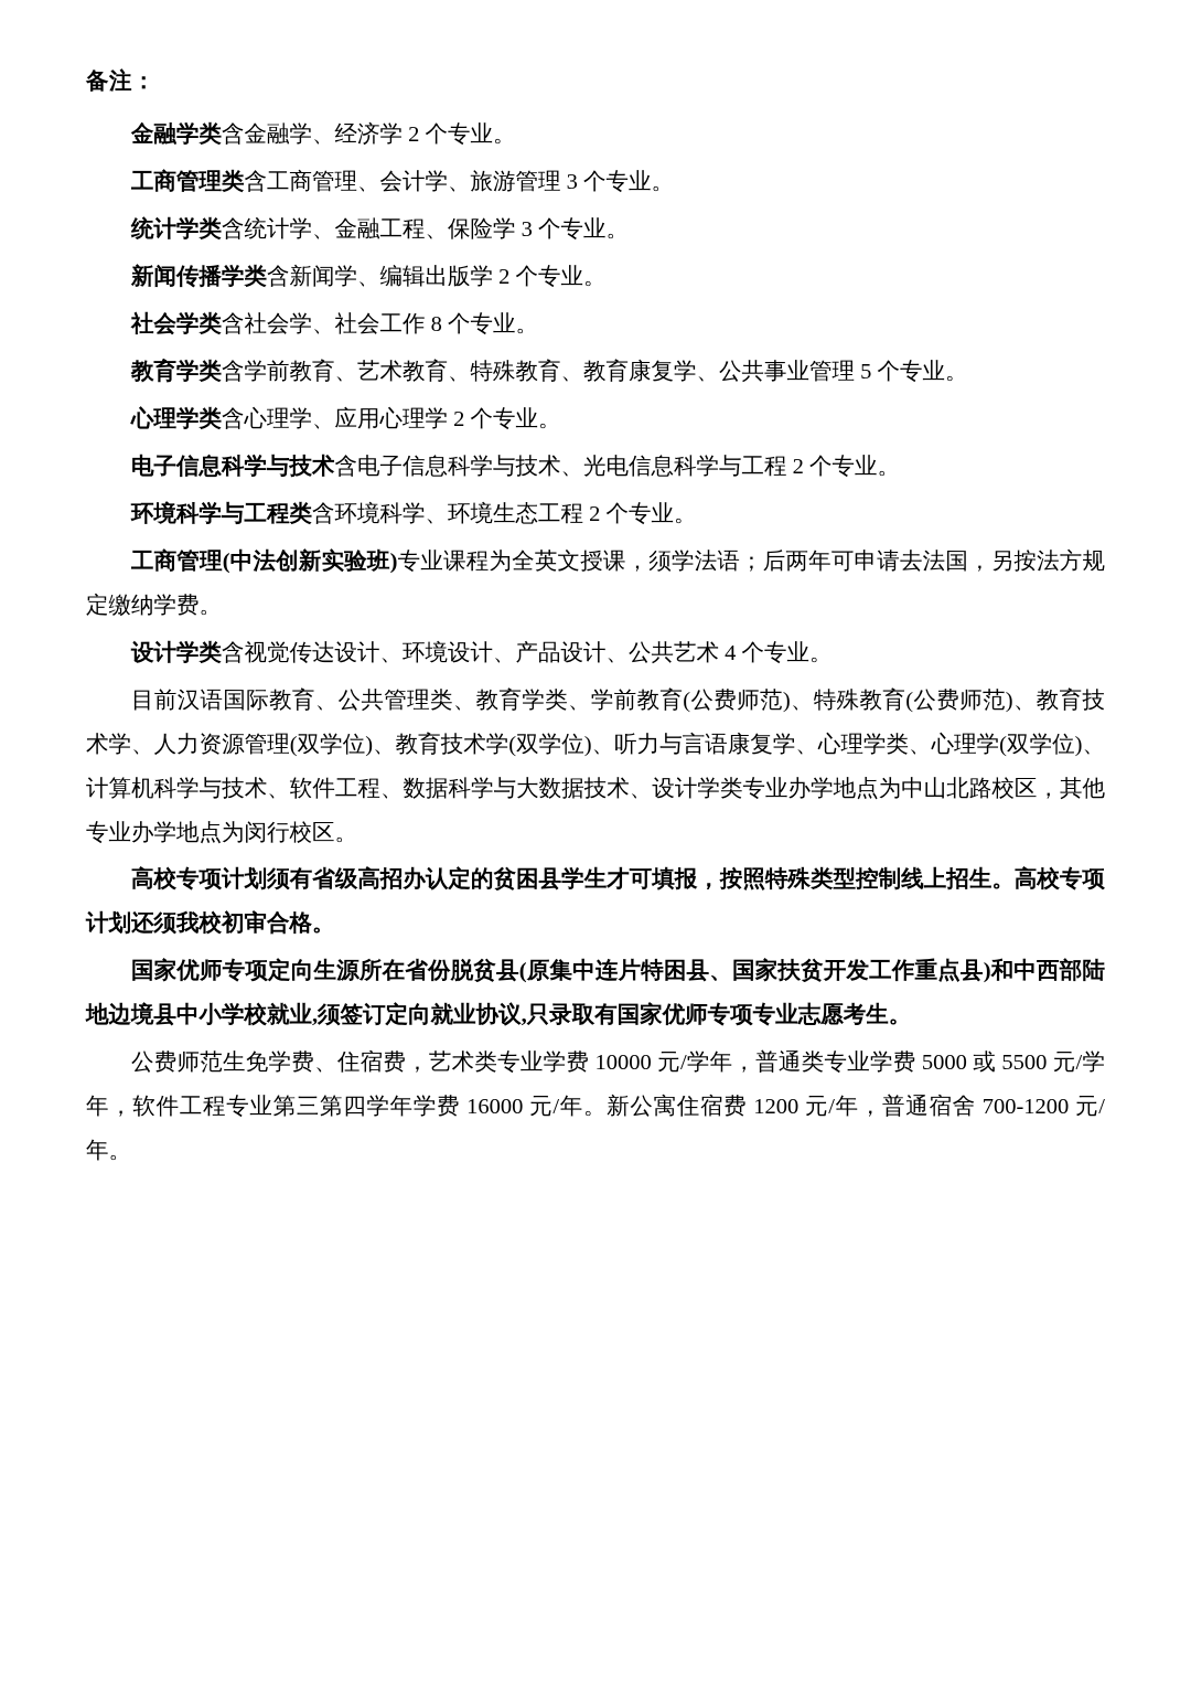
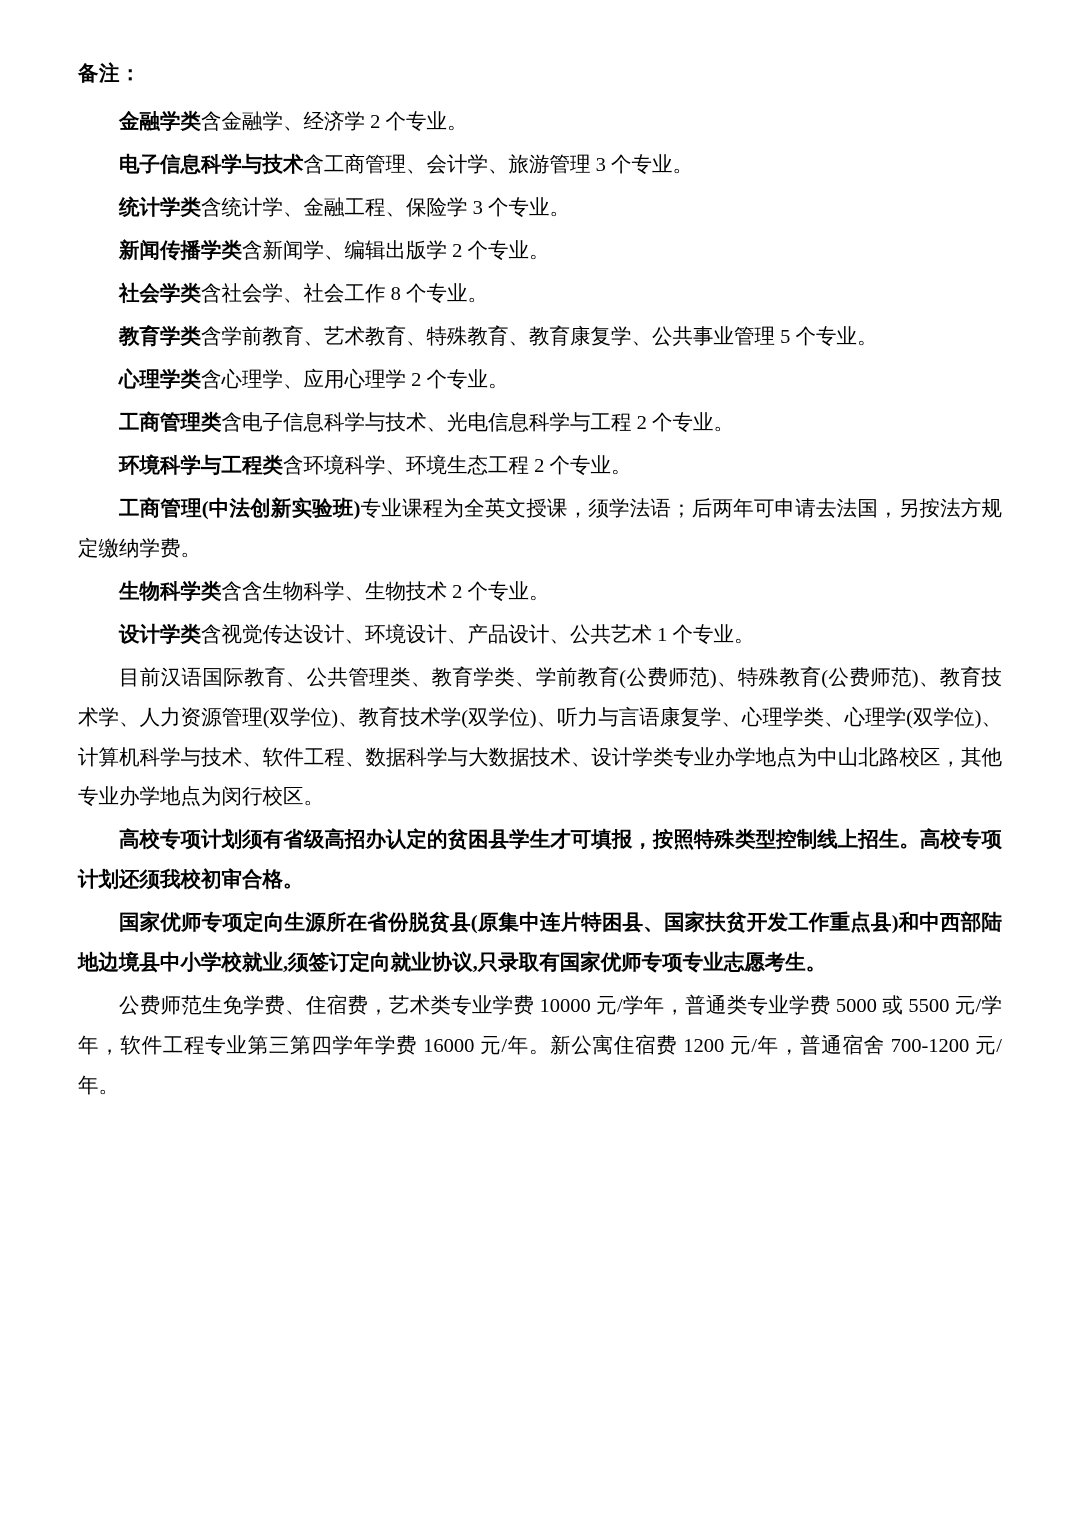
  备注：
  金融学类含金融学、经济学 2 个专业。
- 工商管理类含工商管理、会计学、旅游管理 3 个专业。
+ 电子信息科学与技术含工商管理、会计学、旅游管理 3 个专业。
  统计学类含统计学、金融工程、保险学 3 个专业。
  新闻传播学类含新闻学、编辑出版学 2 个专业。
  社会学类含社会学、社会工作 8 个专业。
  教育学类含学前教育、艺术教育、特殊教育、教育康复学、公共事业管理 5 个专业。
  心理学类含心理学、应用心理学 2 个专业。
- 电子信息科学与技术含电子信息科学与技术、光电信息科学与工程 2 个专业。
+ 工商管理类含电子信息科学与技术、光电信息科学与工程 2 个专业。
  环境科学与工程类含环境科学、环境生态工程 2 个专业。
  工商管理(中法创新实验班)专业课程为全英文授课，须学法语；后两年可申请去法国，另按法方规定缴纳学费。
+ 生物科学类含含生物科学、生物技术 2 个专业。
- 设计学类含视觉传达设计、环境设计、产品设计、公共艺术 4 个专业。
+ 设计学类含视觉传达设计、环境设计、产品设计、公共艺术 1 个专业。
  目前汉语国际教育、公共管理类、教育学类、学前教育(公费师范)、特殊教育(公费师范)、教育技术学、人力资源管理(双学位)、教育技术学(双学位)、听力与言语康复学、心理学类、心理学(双学位)、计算机科学与技术、软件工程、数据科学与大数据技术、设计学类专业办学地点为中山北路校区，其他专业办学地点为闵行校区。
  高校专项计划须有省级高招办认定的贫困县学生才可填报，按照特殊类型控制线上招生。高校专项计划还须我校初审合格。
  国家优师专项定向生源所在省份脱贫县(原集中连片特困县、国家扶贫开发工作重点县)和中西部陆地边境县中小学校就业,须签订定向就业协议,只录取有国家优师专项专业志愿考生。
  公费师范生免学费、住宿费，艺术类专业学费 10000 元/学年，普通类专业学费 5000 或 5500 元/学年，软件工程专业第三第四学年学费 16000 元/年。新公寓住宿费 1200 元/年，普通宿舍 700-1200 元/年。
